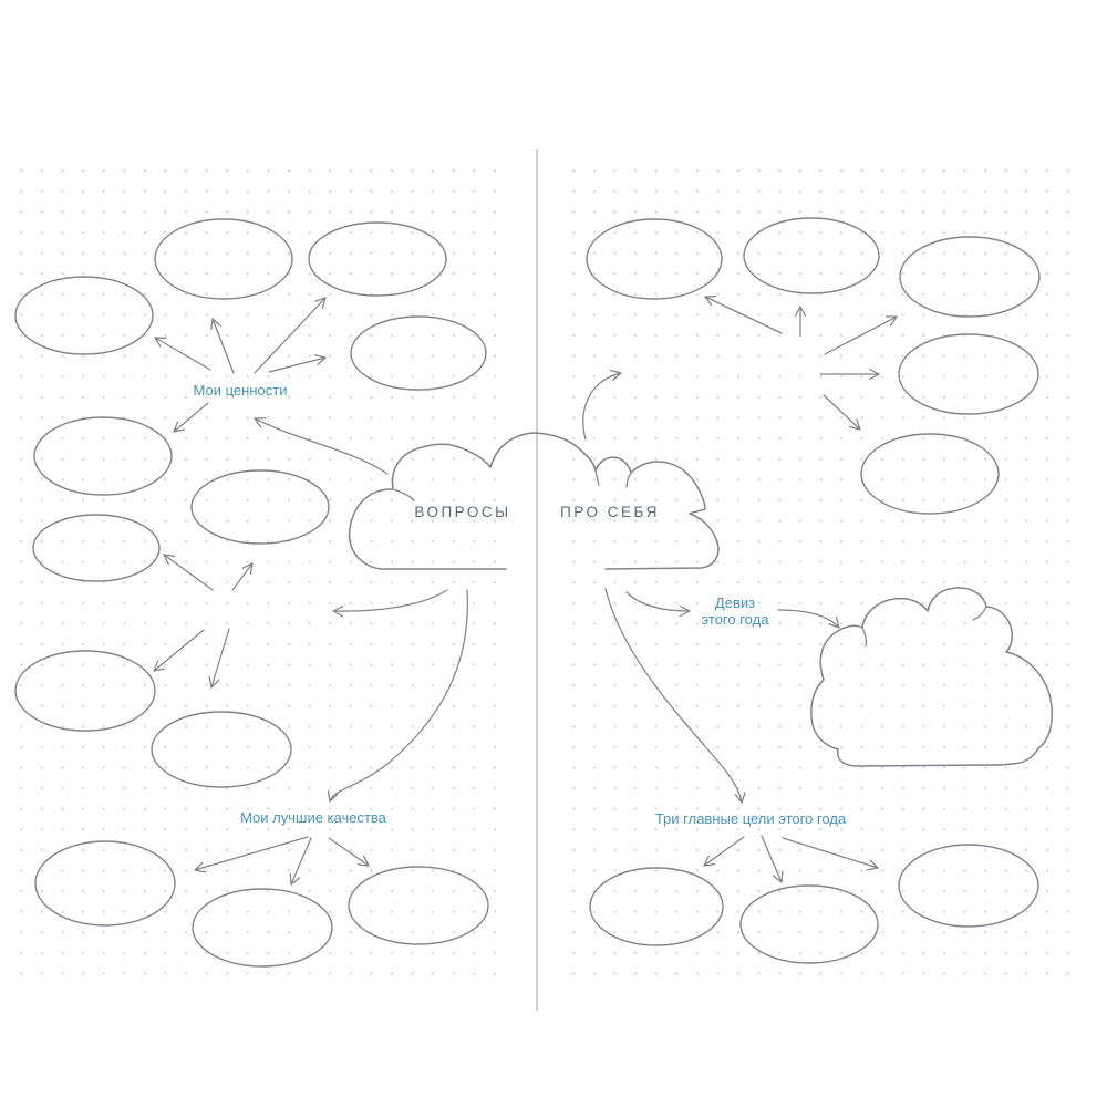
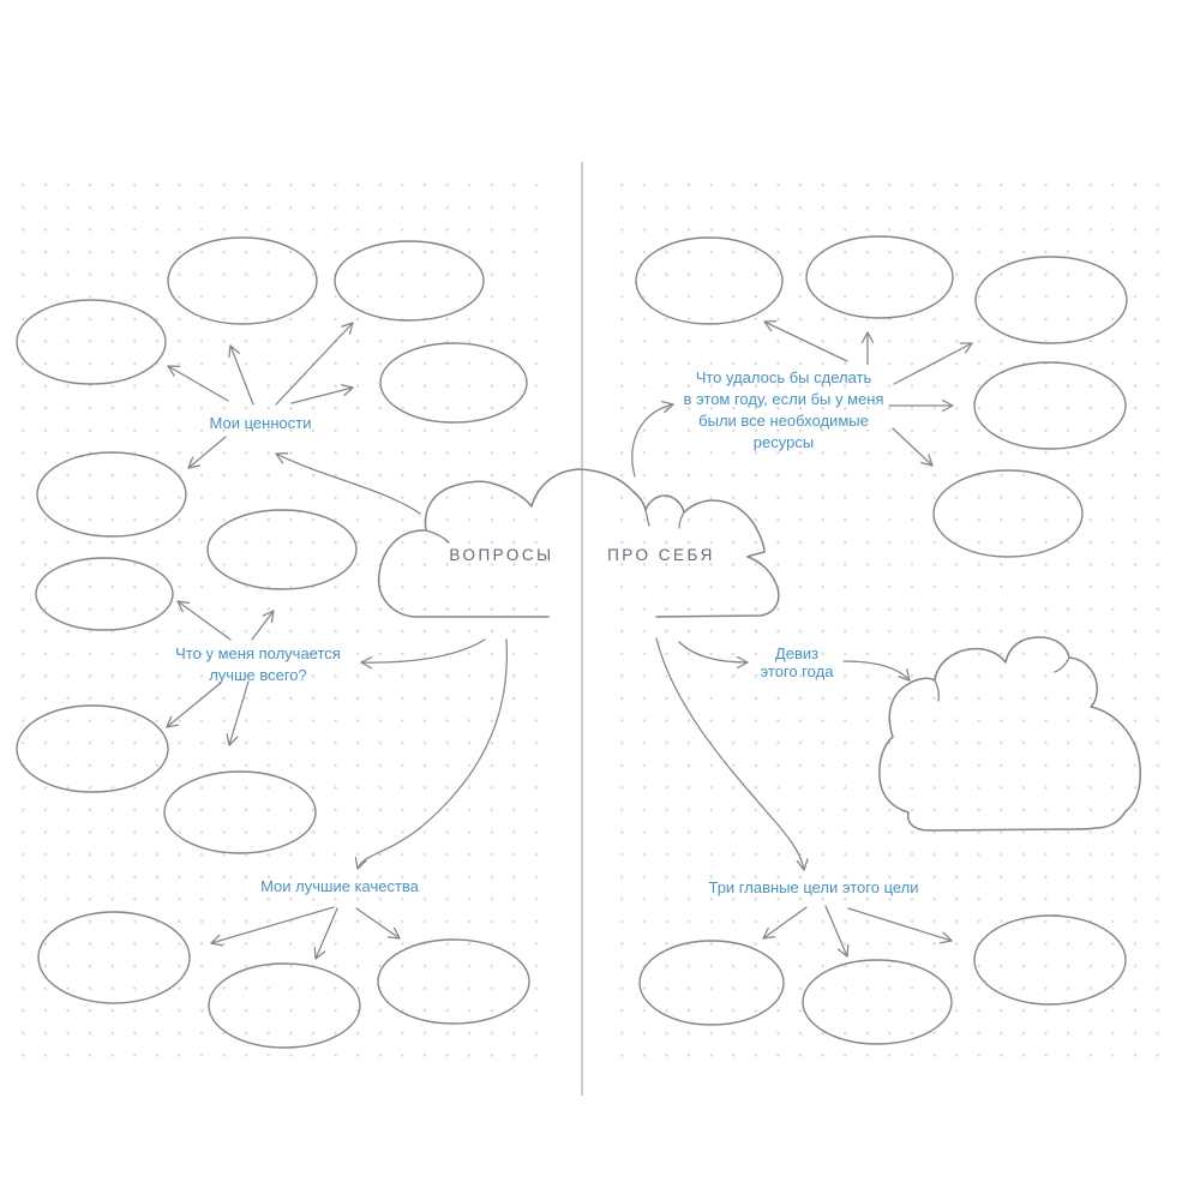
  ВОПРОСЫ
  ПРО СЕБЯ
  Мои ценности
+ Что у меня получается
+ лучше всего?
  Мои лучшие качества
+ Что удалось бы сделать
+ в этом году, если бы у меня
+ были все необходимые
+ ресурсы
  Девиз
  этого года
- Три главные цели этого года
+ Три главные цели этого цели
